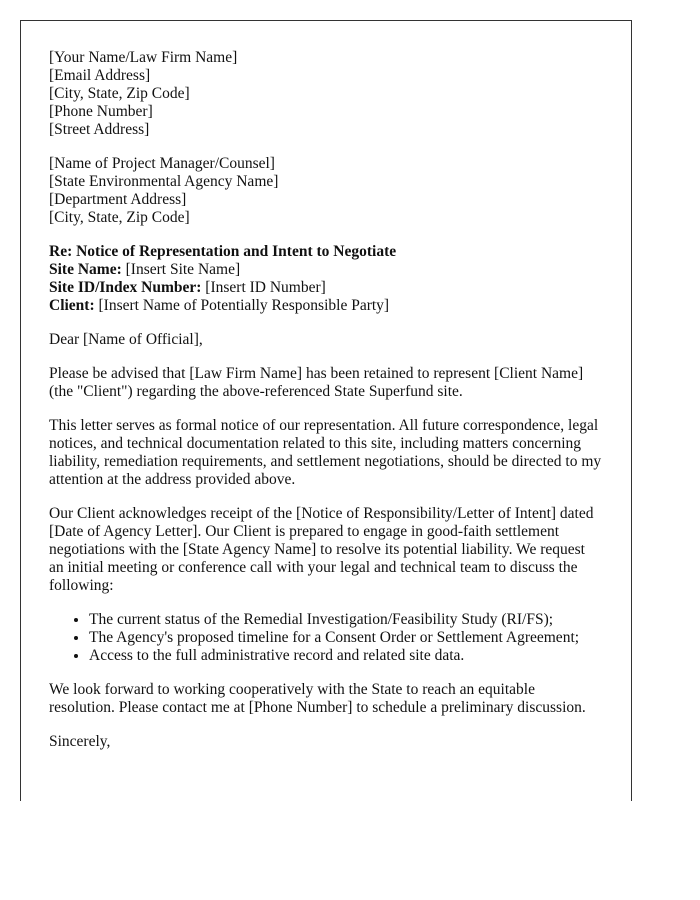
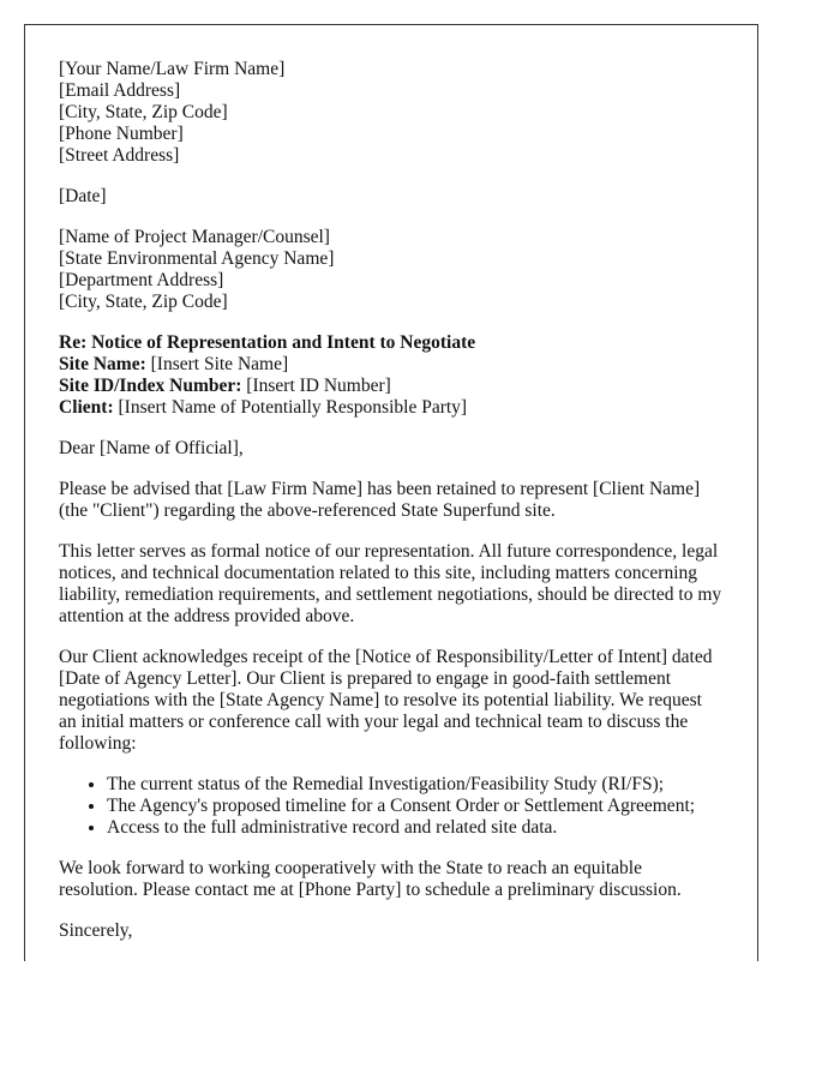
  [Your Name/Law Firm Name]
  [Email Address]
  [City, State, Zip Code]
  [Phone Number]
  [Street Address]
+ [Date]
  [Name of Project Manager/Counsel]
  [State Environmental Agency Name]
  [Department Address]
  [City, State, Zip Code]
  Re: Notice of Representation and Intent to Negotiate
  Site Name: [Insert Site Name]
  Site ID/Index Number: [Insert ID Number]
  Client: [Insert Name of Potentially Responsible Party]
  Dear [Name of Official],
  Please be advised that [Law Firm Name] has been retained to represent [Client Name] (the "Client") regarding the above-referenced State Superfund site.
  This letter serves as formal notice of our representation. All future correspondence, legal notices, and technical documentation related to this site, including matters concerning liability, remediation requirements, and settlement negotiations, should be directed to my attention at the address provided above.
- Our Client acknowledges receipt of the [Notice of Responsibility/Letter of Intent] dated [Date of Agency Letter]. Our Client is prepared to engage in good-faith settlement negotiations with the [State Agency Name] to resolve its potential liability. We request an initial meeting or conference call with your legal and technical team to discuss the following:
+ Our Client acknowledges receipt of the [Notice of Responsibility/Letter of Intent] dated [Date of Agency Letter]. Our Client is prepared to engage in good-faith settlement negotiations with the [State Agency Name] to resolve its potential liability. We request an initial matters or conference call with your legal and technical team to discuss the following:
  The current status of the Remedial Investigation/Feasibility Study (RI/FS);
  The Agency's proposed timeline for a Consent Order or Settlement Agreement;
  Access to the full administrative record and related site data.
- We look forward to working cooperatively with the State to reach an equitable resolution. Please contact me at [Phone Number] to schedule a preliminary discussion.
+ We look forward to working cooperatively with the State to reach an equitable resolution. Please contact me at [Phone Party] to schedule a preliminary discussion.
  Sincerely,
